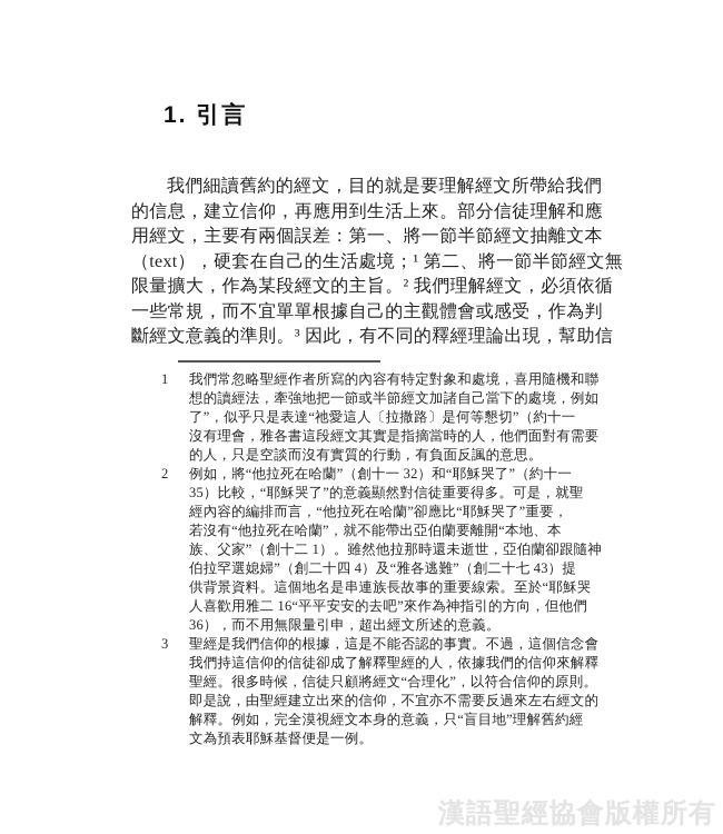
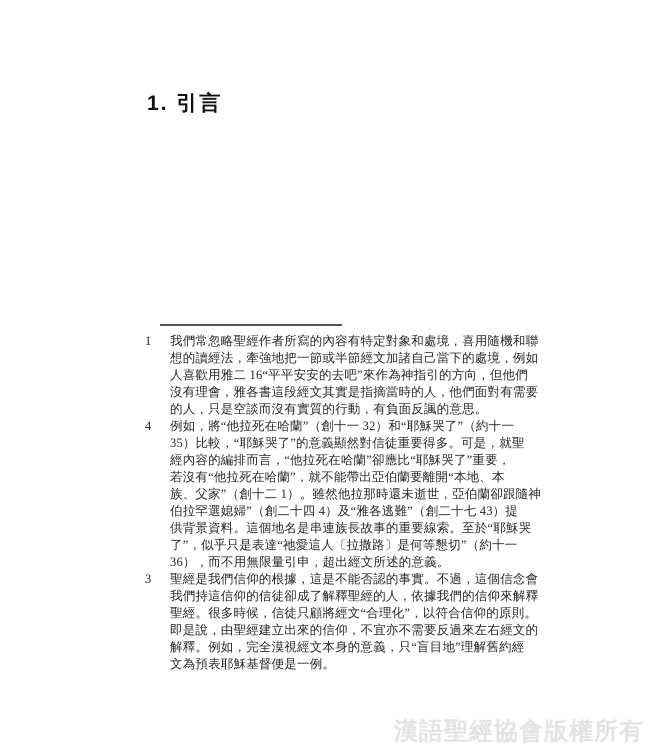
  1. 引言
- 我們細讀舊約的經文，目的就是要理解經文所帶給我們
- 的信息，建立信仰，再應用到生活上來。部分信徒理解和應
- 用經文，主要有兩個誤差：第一、將一節半節經文抽離文本
- （text），硬套在自己的生活處境；¹ 第二、將一節半節經文無
- 限量擴大，作為某段經文的主旨。² 我們理解經文，必須依循
- 一些常規，而不宜單單根據自己的主觀體會或感受，作為判
- 斷經文意義的準則。³ 因此，有不同的釋經理論出現，幫助信
  1
  我們常忽略聖經作者所寫的內容有特定對象和處境，喜用隨機和聯
  想的讀經法，牽強地把一節或半節經文加諸自己當下的處境，例如
- 了”，似乎只是表達“祂愛這人〔拉撒路〕是何等懇切”（約十一
+ 人喜歡用雅二 16“平平安安的去吧”來作為神指引的方向，但他們
  沒有理會，雅各書這段經文其實是指摘當時的人，他們面對有需要
  的人，只是空談而沒有實質的行動，有負面反諷的意思。
- 2
+ 4
  例如，將“他拉死在哈蘭”（創十一 32）和“耶穌哭了”（約十一
  35）比較，“耶穌哭了”的意義顯然對信徒重要得多。可是，就聖
  經內容的編排而言，“他拉死在哈蘭”卻應比“耶穌哭了”重要，
  若沒有“他拉死在哈蘭”，就不能帶出亞伯蘭要離開“本地、本
  族、父家”（創十二 1）。雖然他拉那時還未逝世，亞伯蘭卻跟隨神
  伯拉罕選媳婦”（創二十四 4）及“雅各逃難”（創二十七 43）提
  供背景資料。這個地名是串連族長故事的重要線索。至於“耶穌哭
- 人喜歡用雅二 16“平平安安的去吧”來作為神指引的方向，但他們
+ 了”，似乎只是表達“祂愛這人〔拉撒路〕是何等懇切”（約十一
  36），而不用無限量引申，超出經文所述的意義。
  3
  聖經是我們信仰的根據，這是不能否認的事實。不過，這個信念會
  我們持這信仰的信徒卻成了解釋聖經的人，依據我們的信仰來解釋
  聖經。很多時候，信徒只顧將經文“合理化”，以符合信仰的原則。
  即是說，由聖經建立出來的信仰，不宜亦不需要反過來左右經文的
  解釋。例如，完全漠視經文本身的意義，只“盲目地”理解舊約經
  文為預表耶穌基督便是一例。
  漢語聖經協會版權所有
